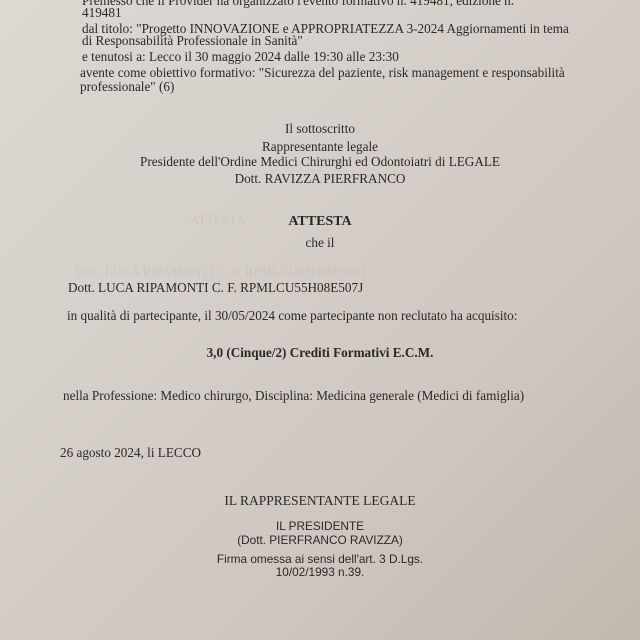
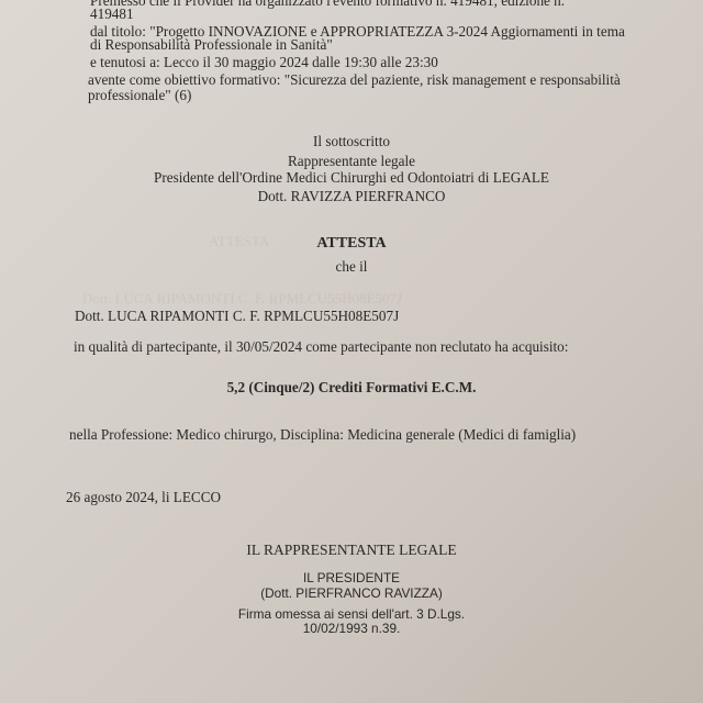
  Premesso che il Provider ha organizzato l'evento formativo n. 419481, edizione n.
  419481
  dal titolo: "Progetto INNOVAZIONE e APPROPRIATEZZA 3-2024 Aggiornamenti in tema
  di Responsabilità Professionale in Sanità"
  e tenutosi a: Lecco il 30 maggio 2024 dalle 19:30 alle 23:30
  avente come obiettivo formativo: "Sicurezza del paziente, risk management e responsabilità
  professionale" (6)
  Il sottoscritto
  Rappresentante legale
  Presidente dell'Ordine Medici Chirurghi ed Odontoiatri di LEGALE
  Dott. RAVIZZA PIERFRANCO
  ATTESTA
  che il
  Dott. LUCA RIPAMONTI C. F. RPMLCU55H08E507J
  in qualità di partecipante, il 30/05/2024 come partecipante non reclutato ha acquisito:
- 3,0 (Cinque/2) Crediti Formativi E.C.M.
+ 5,2 (Cinque/2) Crediti Formativi E.C.M.
  nella Professione: Medico chirurgo, Disciplina: Medicina generale (Medici di famiglia)
  26 agosto 2024, li LECCO
  IL RAPPRESENTANTE LEGALE
  IL PRESIDENTE
  (Dott. PIERFRANCO RAVIZZA)
  Firma omessa ai sensi dell'art. 3 D.Lgs.
  10/02/1993 n.39.
